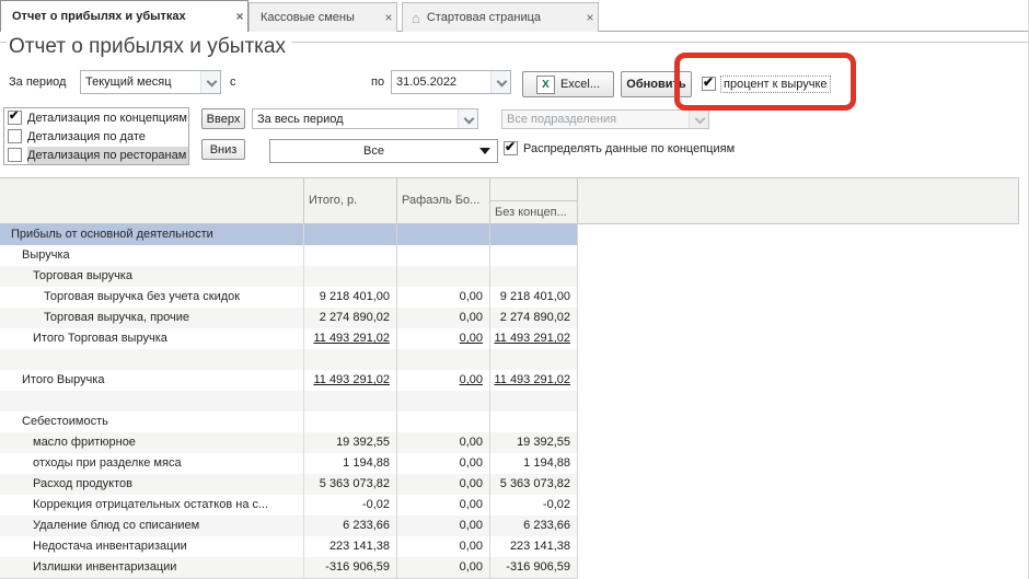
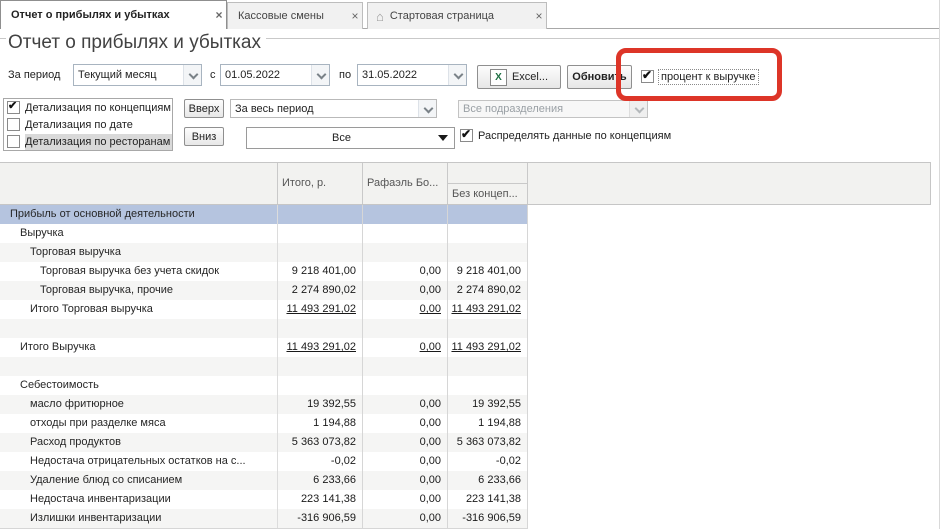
  Отчет о прибылях и убытках
  ×
  Кассовые смены
  ×
  ⌂
  Стартовая страница
  ×
  Отчет о прибылях и убытках
  За период
  Текущий месяц
  с
+ 01.05.2022
  по
  31.05.2022
  X
  Excel...
  Обновить
  ✔
  процент к выручке
  ✔
  Детализация по концепциям
  Детализация по дате
  Детализация по ресторанам
  Вверх
  Вниз
  За весь период
  Все
  Все подразделения
  ✔
  Распределять данные по концепциям
  Итого, р.
  Рафаэль Бо...
  Без концеп...
  Прибыль от основной деятельности
  Выручка
  Торговая выручка
  Торговая выручка без учета скидок
  9 218 401,00
  0,00
  9 218 401,00
  Торговая выручка, прочие
  2 274 890,02
  0,00
  2 274 890,02
  Итого Торговая выручка
  11 493 291,02
  0,00
  11 493 291,02
  Итого Выручка
  11 493 291,02
  0,00
  11 493 291,02
  Себестоимость
  масло фритюрное
  19 392,55
  0,00
  19 392,55
  отходы при разделке мяса
  1 194,88
  0,00
  1 194,88
  Расход продуктов
  5 363 073,82
  0,00
  5 363 073,82
- Коррекция отрицательных остатков на с...
+ Недостача отрицательных остатков на с...
  -0,02
  0,00
  -0,02
  Удаление блюд со списанием
  6 233,66
  0,00
  6 233,66
  Недостача инвентаризации
  223 141,38
  0,00
  223 141,38
  Излишки инвентаризации
  -316 906,59
  0,00
  -316 906,59
